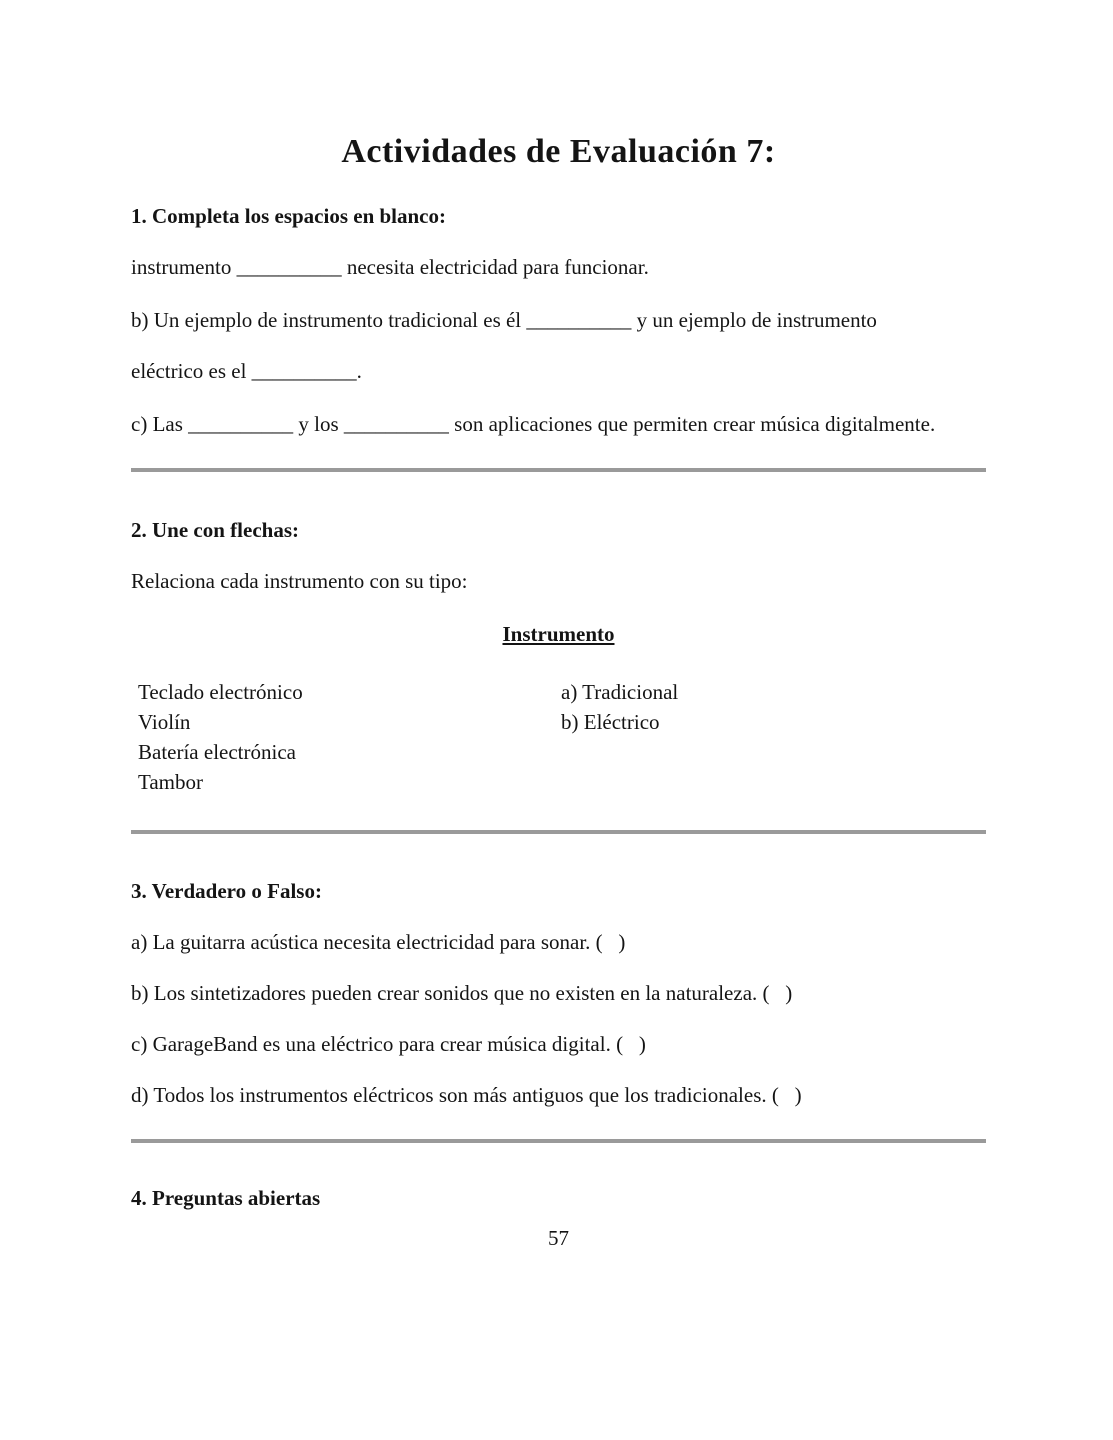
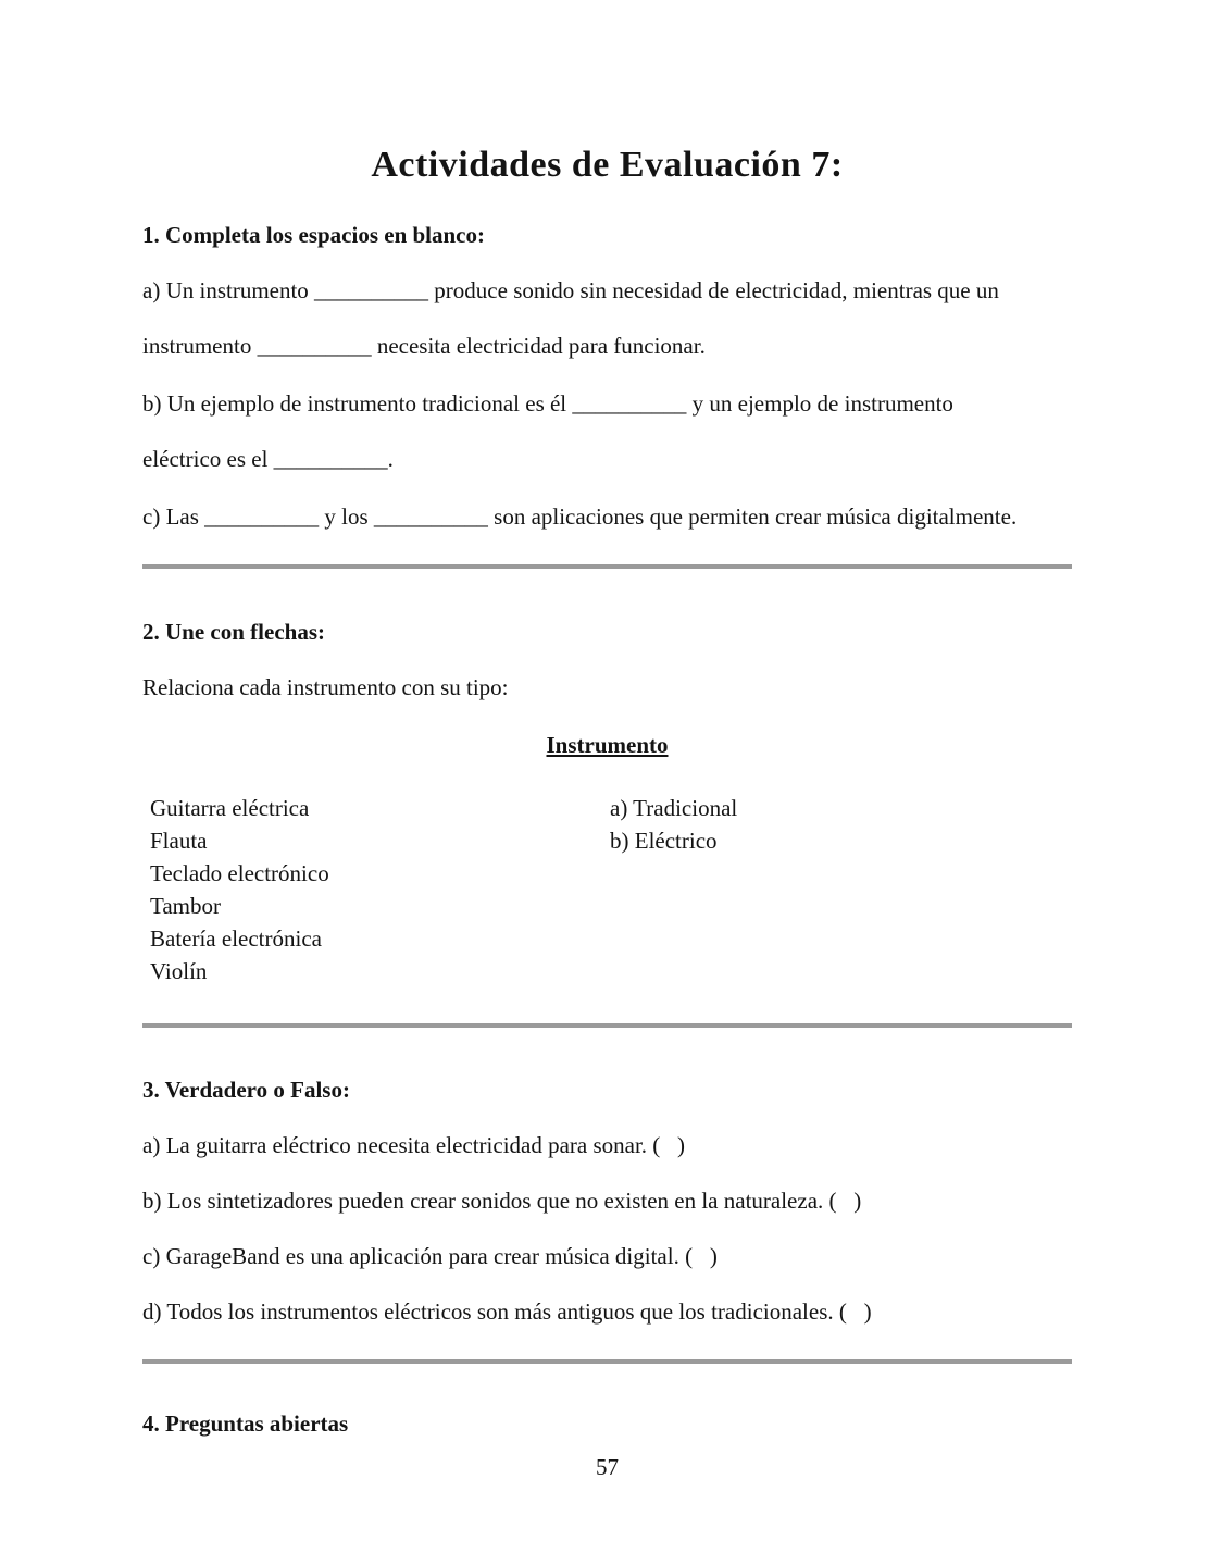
  Actividades de Evaluación 7:
  1. Completa los espacios en blanco:
+ a) Un instrumento __________ produce sonido sin necesidad de electricidad, mientras que un
  instrumento __________ necesita electricidad para funcionar.
  b) Un ejemplo de instrumento tradicional es él __________ y un ejemplo de instrumento
  eléctrico es el __________.
  c) Las __________ y los __________ son aplicaciones que permiten crear música digitalmente.
  2. Une con flechas:
  Relaciona cada instrumento con su tipo:
  Instrumento
+ Guitarra eléctrica
+ Flauta
  Teclado electrónico
- Violín
+ Tambor
  Batería electrónica
- Tambor
+ Violín
  a) Tradicional
  b) Eléctrico
  3. Verdadero o Falso:
- a) La guitarra acústica necesita electricidad para sonar. ( )
+ a) La guitarra eléctrico necesita electricidad para sonar. ( )
  b) Los sintetizadores pueden crear sonidos que no existen en la naturaleza. ( )
- c) GarageBand es una eléctrico para crear música digital. ( )
+ c) GarageBand es una aplicación para crear música digital. ( )
  d) Todos los instrumentos eléctricos son más antiguos que los tradicionales. ( )
  4. Preguntas abiertas
  57
